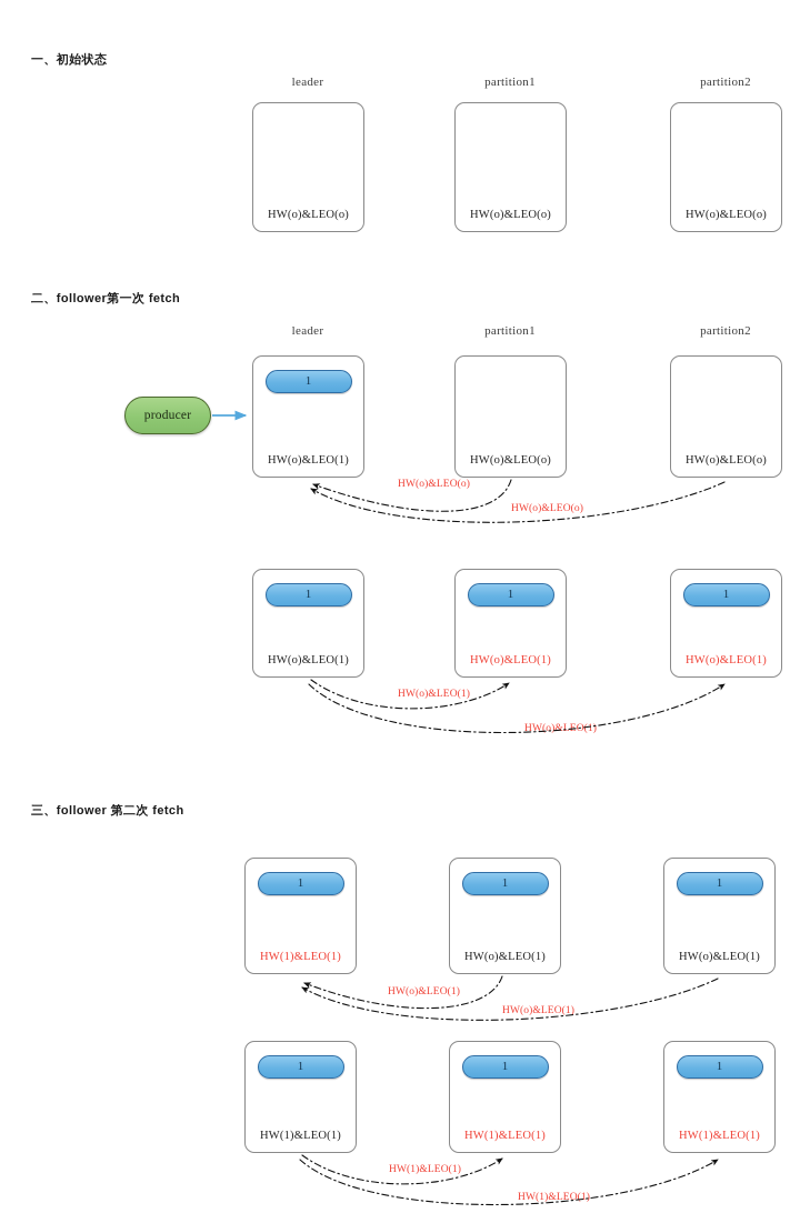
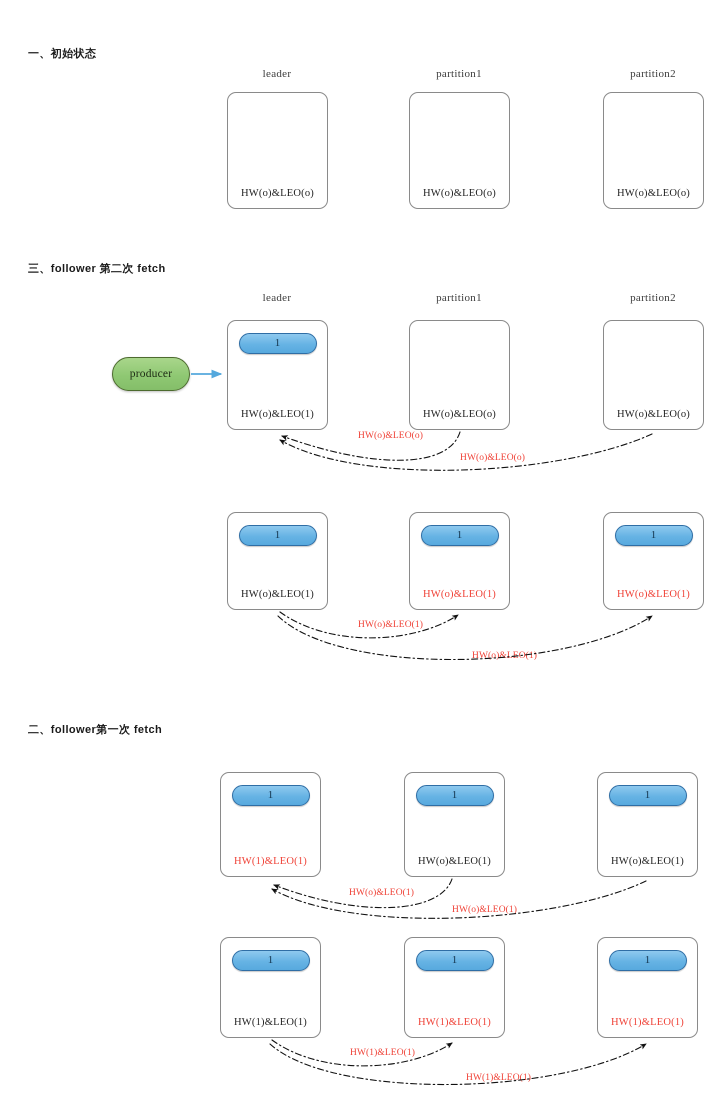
  一、初始状态
  leader
  partition1
  partition2
  HW(o)&LEO(o)
  HW(o)&LEO(o)
  HW(o)&LEO(o)
- 二、follower第一次 fetch
+ 三、follower 第二次 fetch
  leader
  partition1
  partition2
  producer
  1
  HW(o)&LEO(1)
  HW(o)&LEO(o)
  HW(o)&LEO(o)
  HW(o)&LEO(o)
  HW(o)&LEO(o)
  1
  HW(o)&LEO(1)
  1
  HW(o)&LEO(1)
  1
  HW(o)&LEO(1)
  HW(o)&LEO(1)
  HW(o)&LO(1)
- 三、follower 第二次 fetch
+ 二、follower第一次 fetch
  1
  HW(1)&LEO(1)
  1
  HW(o)&LEO(1)
  1
  HW(o)&LEO(1)
  HW(o)&LEO(1)
  HW(o)&LEO(1)
  1
  HW(1)&LEO(1)
  1
  HW(1)&LEO(1)
  1
  HW(1)&LEO(1)
  HW(1)&LEO(1)
  HW(1)&LEO(1)
